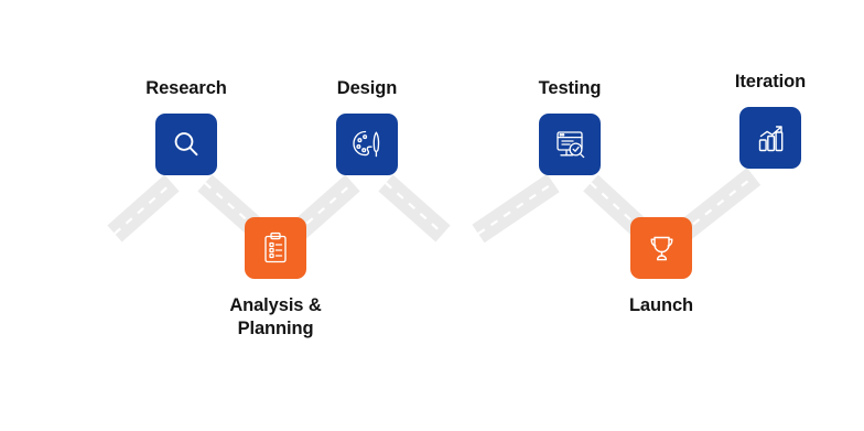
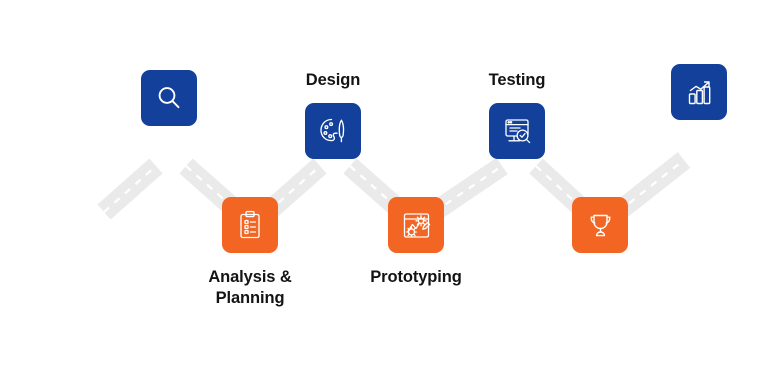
- Research
  Analysis &
  Planning
  Design
+ Prototyping
  Testing
- Launch
- Iteration
